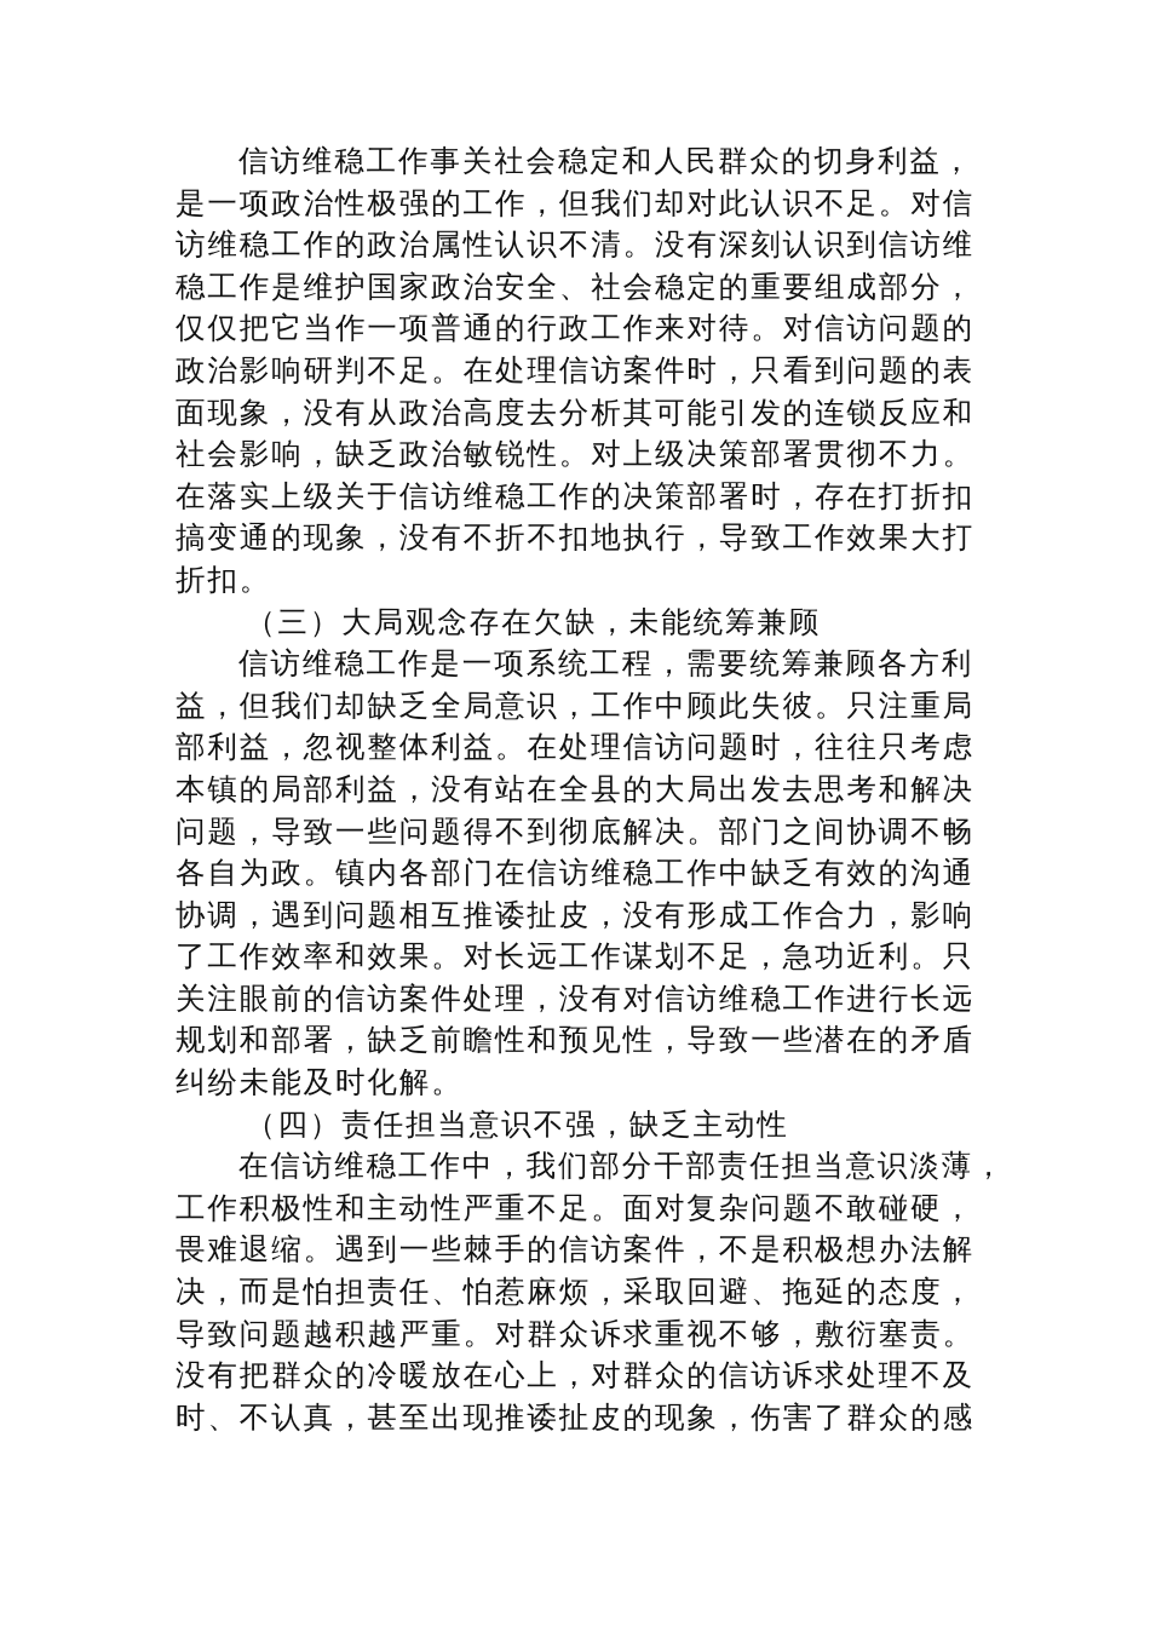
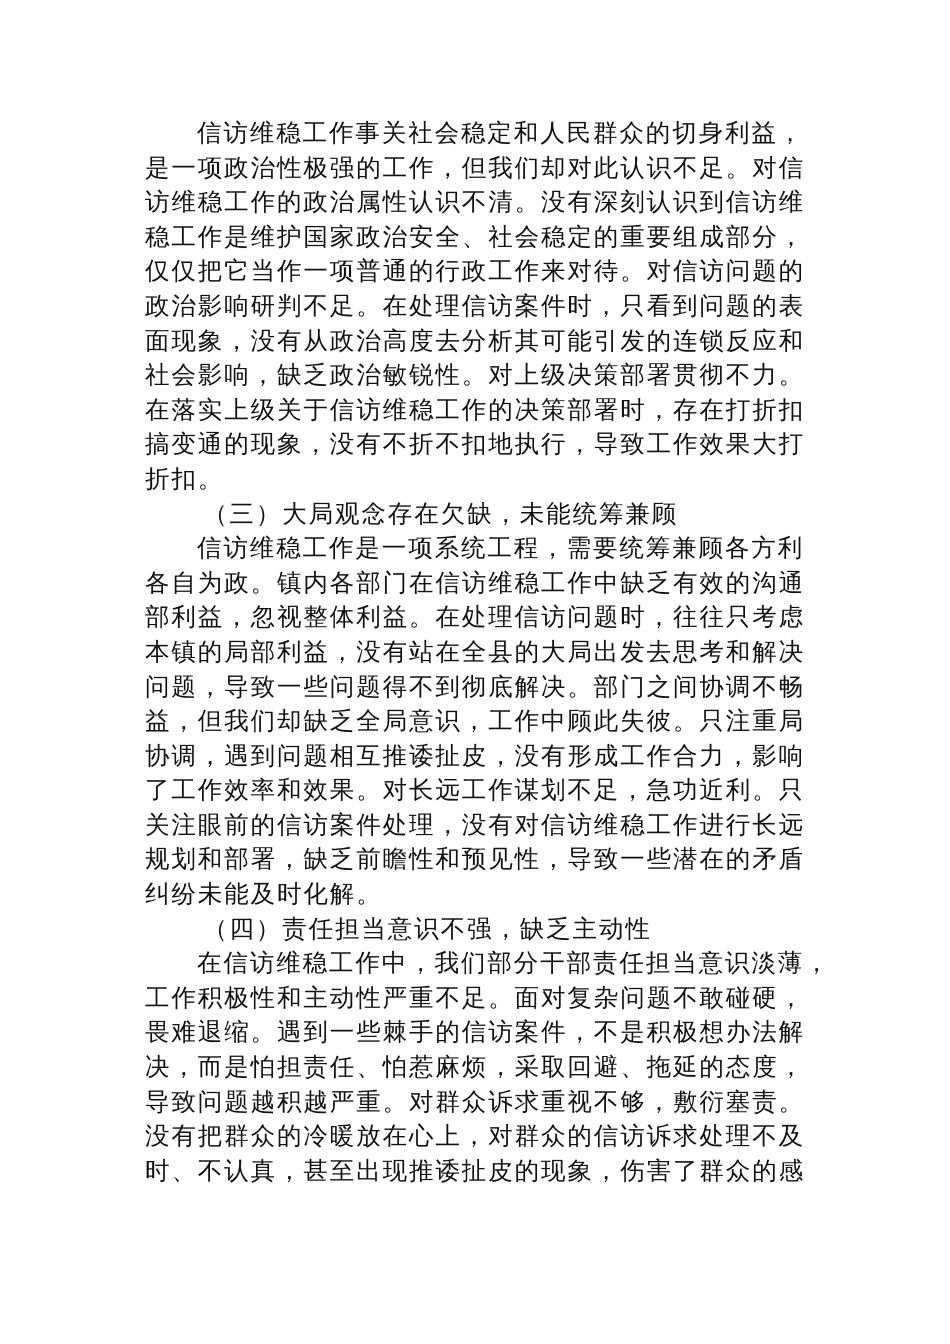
  信访维稳工作事关社会稳定和人民群众的切身利益，
  是一项政治性极强的工作，但我们却对此认识不足。对信
  访维稳工作的政治属性认识不清。没有深刻认识到信访维
  稳工作是维护国家政治安全、社会稳定的重要组成部分，
  仅仅把它当作一项普通的行政工作来对待。对信访问题的
  政治影响研判不足。在处理信访案件时，只看到问题的表
  面现象，没有从政治高度去分析其可能引发的连锁反应和
  社会影响，缺乏政治敏锐性。对上级决策部署贯彻不力。
  在落实上级关于信访维稳工作的决策部署时，存在打折扣
  搞变通的现象，没有不折不扣地执行，导致工作效果大打
  折扣。
  （三）大局观念存在欠缺，未能统筹兼顾
  信访维稳工作是一项系统工程，需要统筹兼顾各方利
- 益，但我们却缺乏全局意识，工作中顾此失彼。只注重局
+ 各自为政。镇内各部门在信访维稳工作中缺乏有效的沟通
  部利益，忽视整体利益。在处理信访问题时，往往只考虑
  本镇的局部利益，没有站在全县的大局出发去思考和解决
  问题，导致一些问题得不到彻底解决。部门之间协调不畅
- 各自为政。镇内各部门在信访维稳工作中缺乏有效的沟通
+ 益，但我们却缺乏全局意识，工作中顾此失彼。只注重局
  协调，遇到问题相互推诿扯皮，没有形成工作合力，影响
  了工作效率和效果。对长远工作谋划不足，急功近利。只
  关注眼前的信访案件处理，没有对信访维稳工作进行长远
  规划和部署，缺乏前瞻性和预见性，导致一些潜在的矛盾
  纠纷未能及时化解。
  （四）责任担当意识不强，缺乏主动性
  在信访维稳工作中，我们部分干部责任担当意识淡薄，
  工作积极性和主动性严重不足。面对复杂问题不敢碰硬，
  畏难退缩。遇到一些棘手的信访案件，不是积极想办法解
  决，而是怕担责任、怕惹麻烦，采取回避、拖延的态度，
  导致问题越积越严重。对群众诉求重视不够，敷衍塞责。
  没有把群众的冷暖放在心上，对群众的信访诉求处理不及
  时、不认真，甚至出现推诿扯皮的现象，伤害了群众的感
